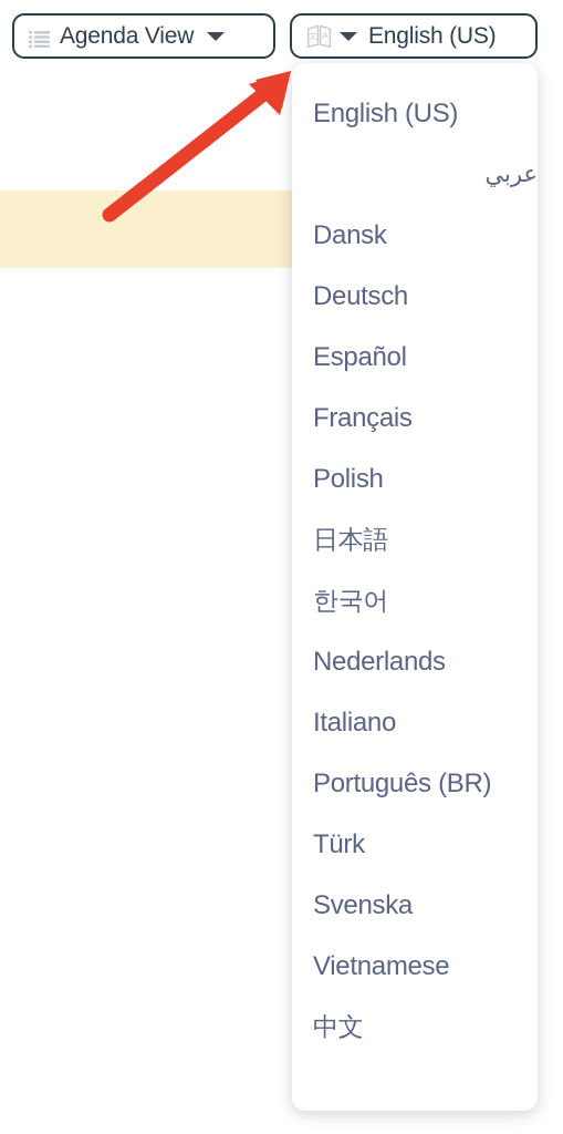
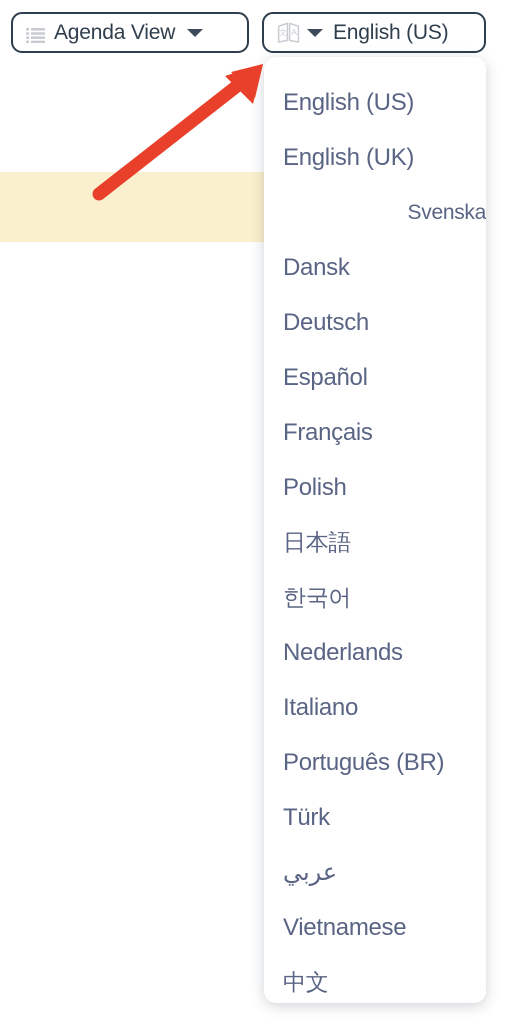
  Agenda View
  文
  A
  English (US)
  English (US)
+ English (UK)
- عربي
+ Svenska
  Dansk
  Deutsch
  Español
  Français
  Polish
  日本語
  한국어
  Nederlands
  Italiano
  Português (BR)
  Türk
- Svenska
+ عربي
  Vietnamese
  中文
